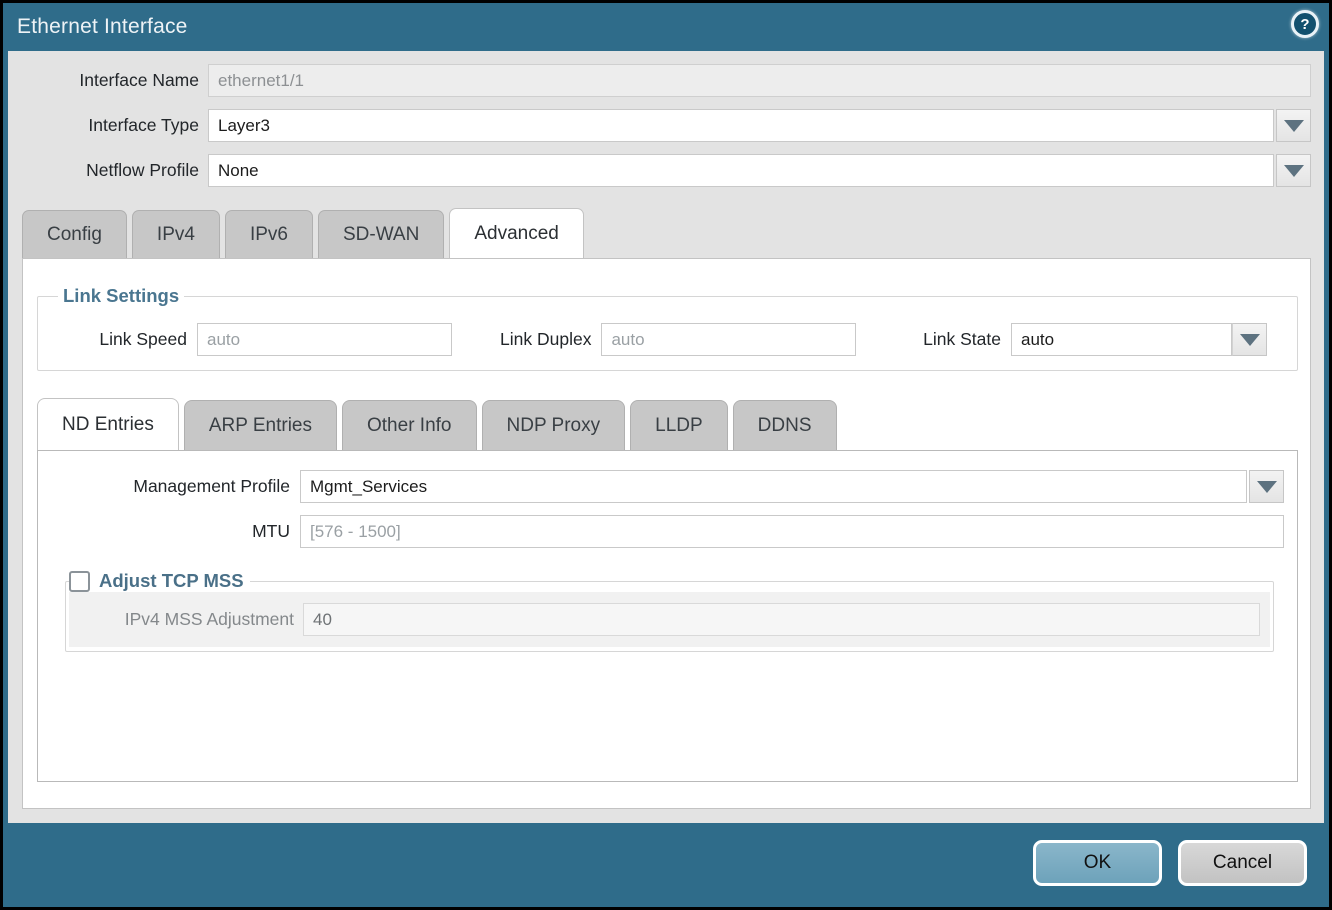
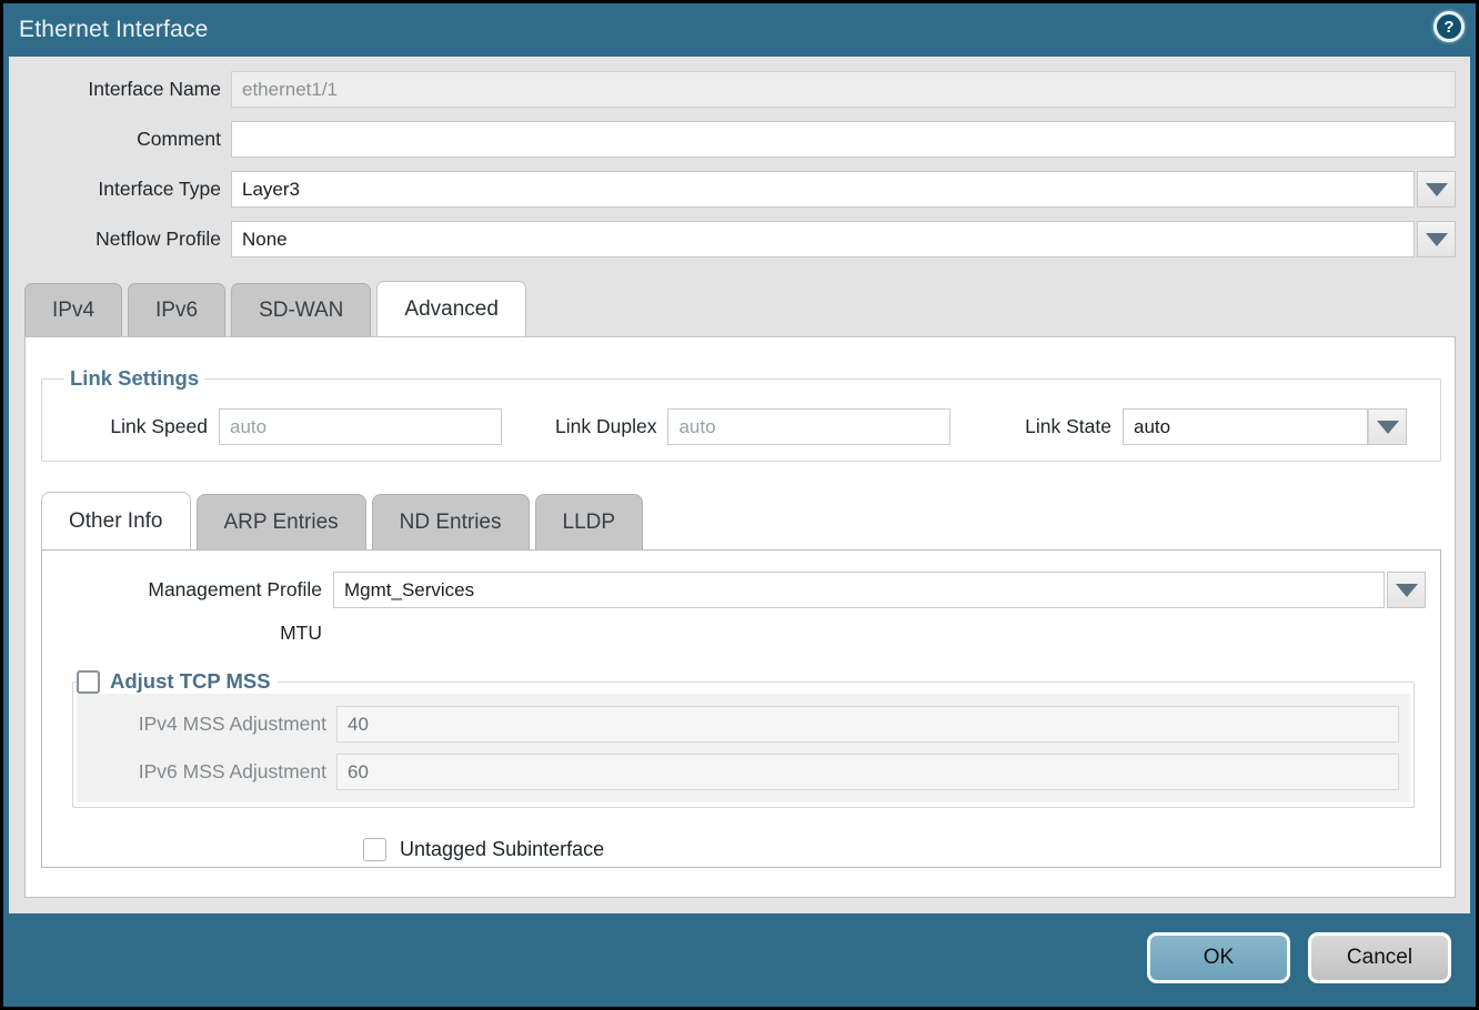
  Ethernet Interface
  ?
  Interface Name
  ethernet1/1
+ Comment
  Interface Type
  Layer3
  Netflow Profile
  None
- Config
  IPv4
  IPv6
  SD-WAN
  Advanced
  Link Settings
  Link Speed
  auto
  Link Duplex
  auto
  Link State
  auto
- ND Entries
+ Other Info
  ARP Entries
- Other Info
+ ND Entries
- NDP Proxy
  LLDP
- DDNS
  Management Profile
  Mgmt_Services
  MTU
- [576 - 1500]
  Adjust TCP MSS
  IPv4 MSS Adjustment
  40
+ IPv6 MSS Adjustment
+ 60
+ Untagged Subinterface
  OK
  Cancel
